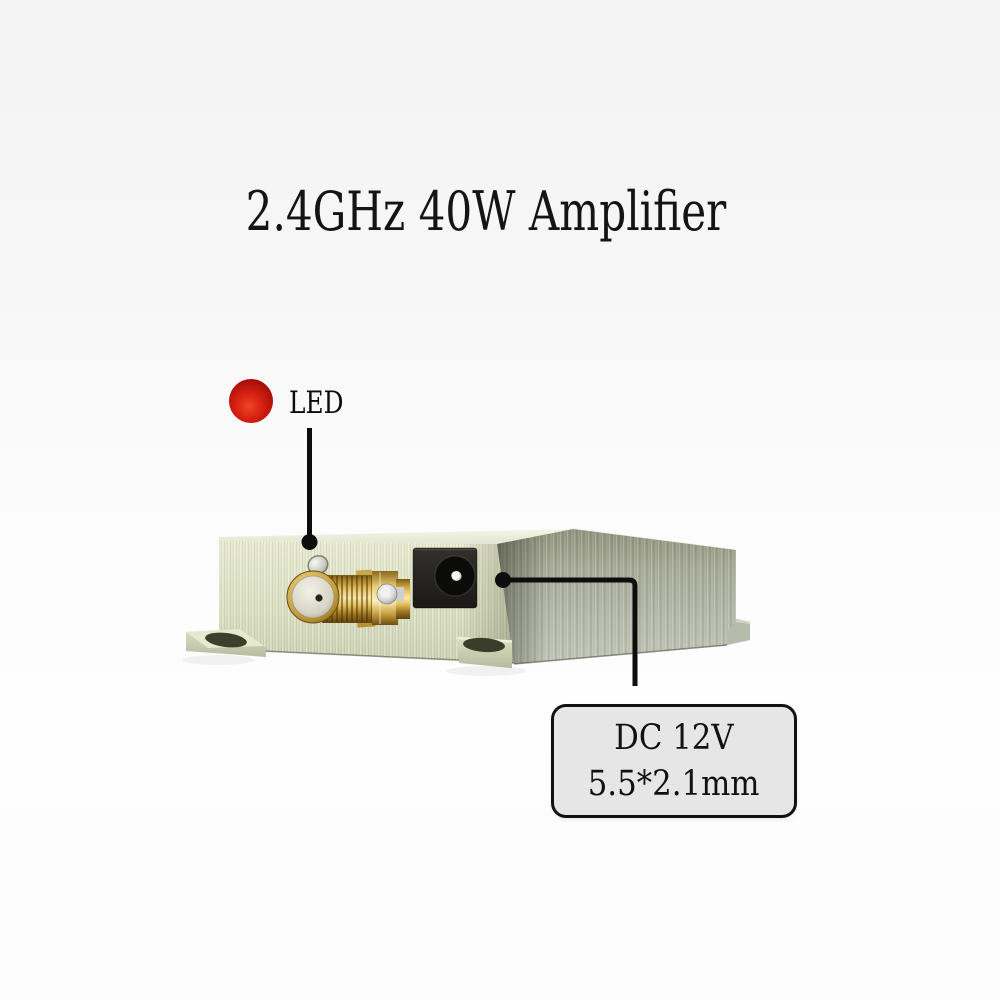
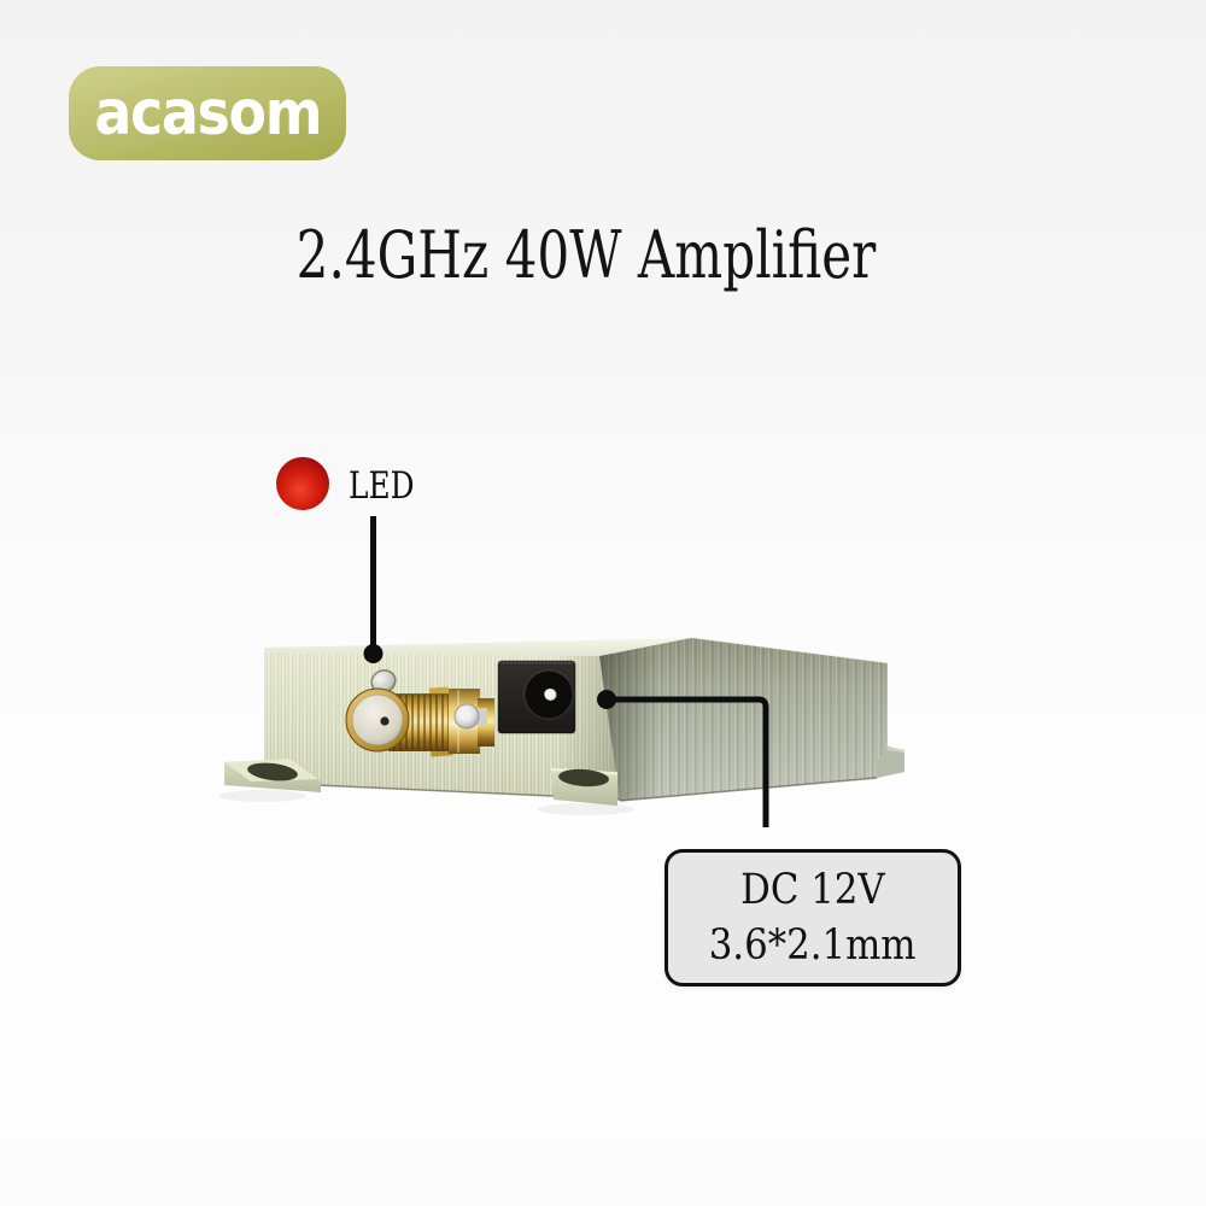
+ acasom
  2.4GHz 40W Amplifier
  LED
  DC 12V
- 5.5*2.1mm
+ 3.6*2.1mm
